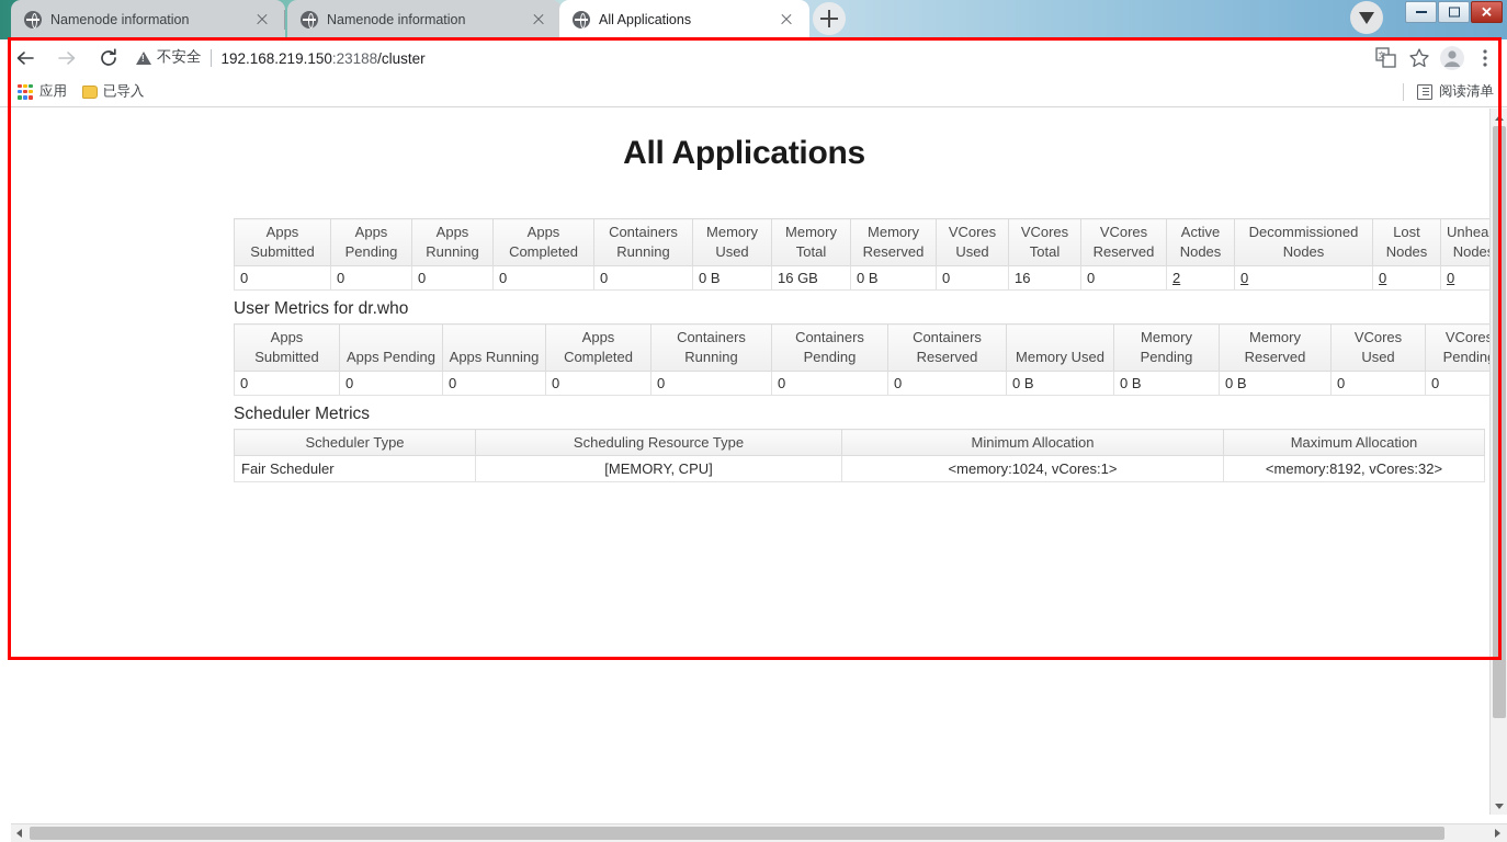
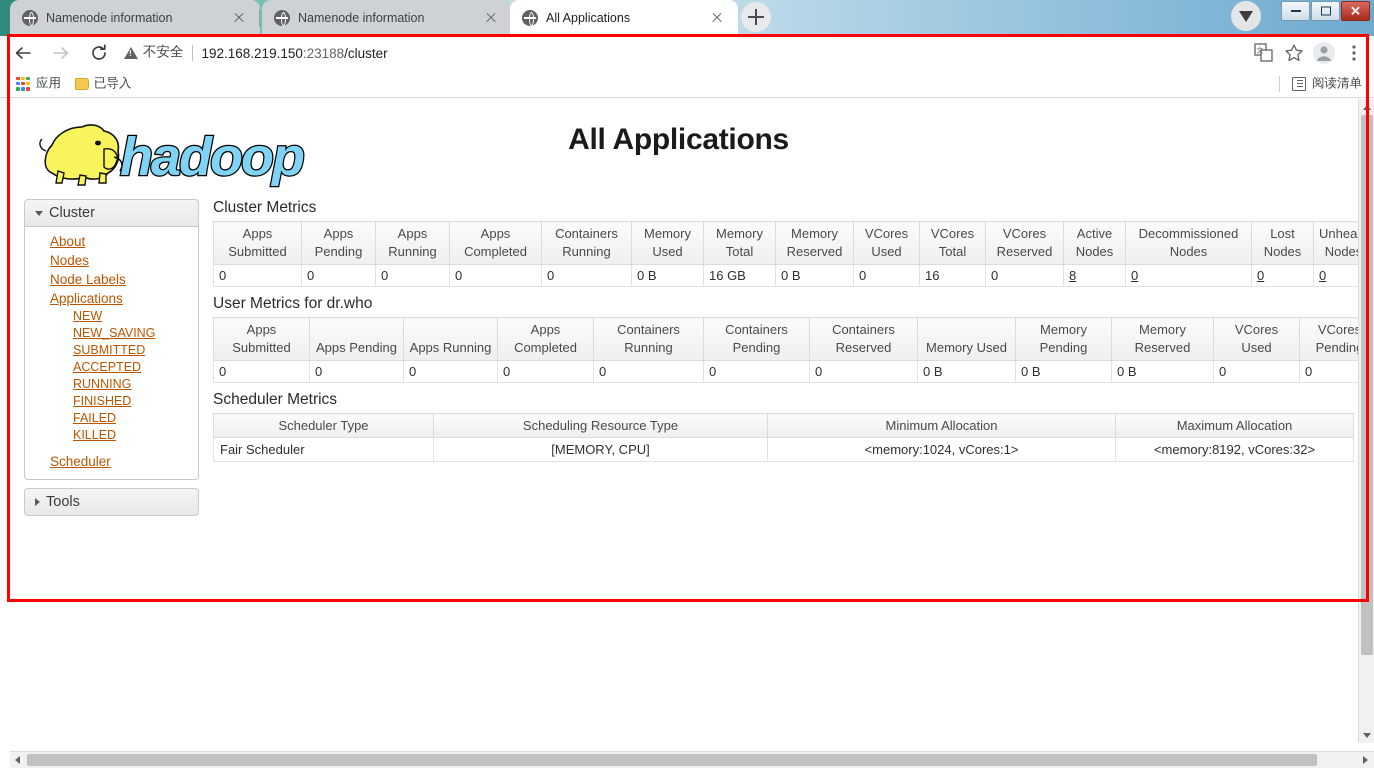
  Namenode information
  Namenode information
  All Applications
  ✕
  不安全
  192.168.219.150
  :23188
  /cluster
  应用
  已导入
  阅读清单
+ hadoop
  All Applications
+ Cluster
+ About
+ Nodes
+ Node Labels
+ Applications
+ NEW
+ NEW_SAVING
+ SUBMITTED
+ ACCEPTED
+ RUNNING
+ FINISHED
+ FAILED
+ KILLED
+ Scheduler
+ Tools
+ Cluster Metrics
  Apps Submitted	Apps Pending	Apps Running	Apps Completed	Containers Running	Memory Used	Memory Total	Memory Reserved	VCores Used	VCores Total	VCores Reserved	Active Nodes	Decommissioned Nodes	Lost Nodes	Unhea Node
- 0	0	0	0	0	0 B	16 GB	0 B	0	16	0	2	0	0	0
+ 0	0	0	0	0	0 B	16 GB	0 B	0	16	0	8	0	0	0
  User Metrics for dr.who
  Apps Submitted	Apps Pending	Apps Running	Apps Completed	Containers Running	Containers Pending	Containers Reserved	Memory Used	Memory Pending	Memory Reserved	VCores Used	VCore Pendin
  0	0	0	0	0	0	0	0 B	0 B	0 B	0	0
  Scheduler Metrics
  Scheduler Type	Scheduling Resource Type	Minimum Allocation	Maximum Allocation
  Fair Scheduler	[MEMORY, CPU]	<memory:1024, vCores:1>	<memory:8192, vCores:32>
